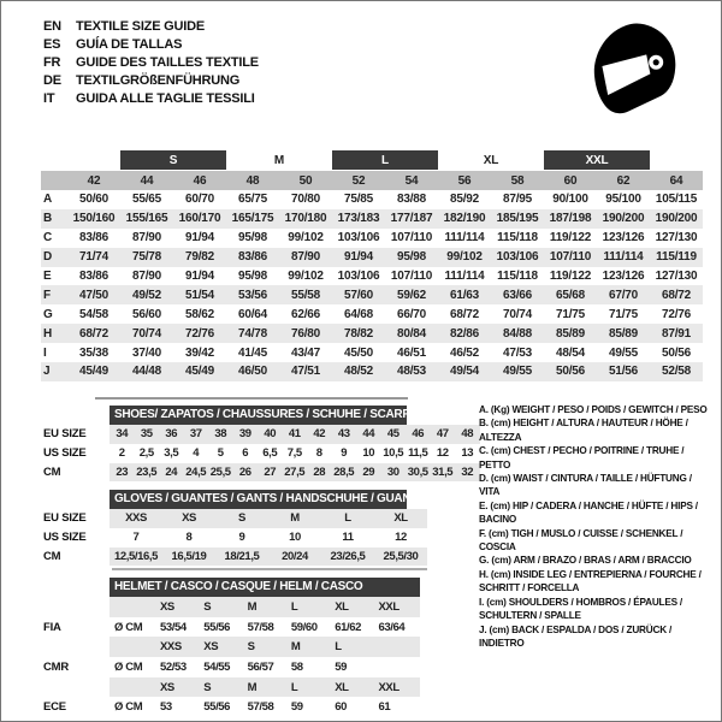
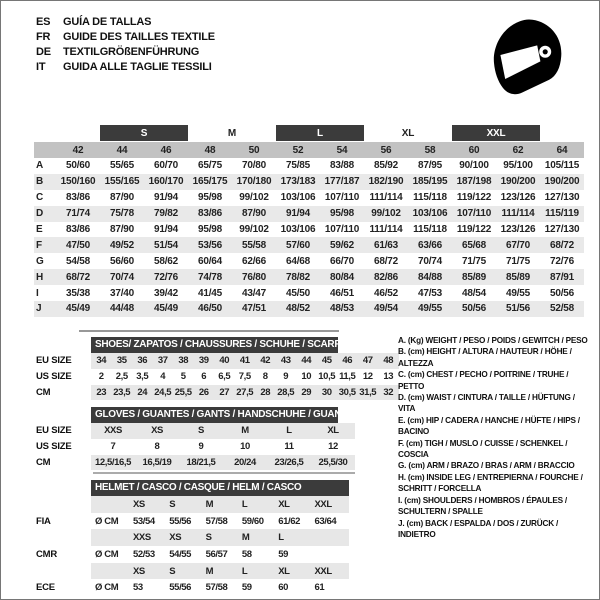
- EN
- TEXTILE SIZE GUIDE
  ES
  GUÍA DE TALLAS
  FR
  GUIDE DES TAILLES TEXTILE
  DE
  TEXTILGRÖßENFÜHRUNG
  IT
  GUIDA ALLE TAGLIE TESSILI
  S
  M
  L
  XL
  XXL
  42
  44
  46
  48
  50
  52
  54
  56
  58
  60
  62
  64
  A
  50/60
  55/65
  60/70
  65/75
  70/80
  75/85
  83/88
  85/92
  87/95
  90/100
  95/100
  105/115
  B
  150/160
  155/165
  160/170
  165/175
  170/180
  173/183
  177/187
  182/190
  185/195
  187/198
  190/200
  190/200
  C
  83/86
  87/90
  91/94
  95/98
  99/102
  103/106
  107/110
  111/114
  115/118
  119/122
  123/126
  127/130
  D
  71/74
  75/78
  79/82
  83/86
  87/90
  91/94
  95/98
  99/102
  103/106
  107/110
  111/114
  115/119
  E
  83/86
  87/90
  91/94
  95/98
  99/102
  103/106
  107/110
  111/114
  115/118
  119/122
  123/126
  127/130
  F
  47/50
  49/52
  51/54
  53/56
  55/58
  57/60
  59/62
  61/63
  63/66
  65/68
  67/70
  68/72
  G
  54/58
  56/60
  58/62
  60/64
  62/66
  64/68
  66/70
  68/72
  70/74
  71/75
  71/75
  72/76
  H
  68/72
  70/74
  72/76
  74/78
  76/80
  78/82
  80/84
  82/86
  84/88
  85/89
  85/89
  87/91
  I
  35/38
  37/40
  39/42
  41/45
  43/47
  45/50
  46/51
  46/52
  47/53
  48/54
  49/55
  50/56
  J
  45/49
  44/48
  45/49
  46/50
  47/51
  48/52
  48/53
  49/54
  49/55
  50/56
  51/56
  52/58
  SHOES/ ZAPATOS / CHAUSSURES / SCHUHE / SCARP
  EU SIZE
  34
  35
  36
  37
  38
  39
  40
  41
  42
  43
  44
  45
  46
  47
  48
  US SIZE
  2
  2,5
  3,5
  4
  5
  6
  6,5
  7,5
  8
  9
  10
  10,5
  11,5
  12
  13
  CM
  23
  23,5
  24
  24,5
  25,5
  26
  27
  27,5
  28
  28,5
  29
  30
  30,5
  31,5
  32
  GLOVES / GUANTES / GANTS / HANDSCHUHE / GUAN
  EU SIZE
  XXS
  XS
  S
  M
  L
  XL
  US SIZE
  7
  8
  9
  10
  11
  12
  CM
  12,5/16,5
  16,5/19
  18/21,5
  20/24
  23/26,5
  25,5/30
  HELMET / CASCO / CASQUE / HELM / CASCO
  XS
  S
  M
  L
  XL
  XXL
  FIA
  Ø CM
  53/54
  55/56
  57/58
  59/60
  61/62
  63/64
  XXS
  XS
  S
  M
  L
  CMR
  Ø CM
  52/53
  54/55
  56/57
  58
  59
  XS
  S
  M
  L
  XL
  XXL
  ECE
  Ø CM
  53
  55/56
  57/58
  59
  60
  61
  A. (Kg) WEIGHT / PESO / POIDS / GEWITCH / PESO
  B. (cm) HEIGHT / ALTURA / HAUTEUR / HÖHE / ALTEZZA
  C. (cm) CHEST / PECHO / POITRINE / TRUHE / PETTO
  D. (cm) WAIST / CINTURA / TAILLE / HÜFTUNG / VITA
  E. (cm) HIP / CADERA / HANCHE / HÜFTE / HIPS / BACINO
  F. (cm) TIGH / MUSLO / CUISSE / SCHENKEL / COSCIA
  G. (cm) ARM / BRAZO / BRAS / ARM / BRACCIO
  H. (cm) INSIDE LEG / ENTREPIERNA / FOURCHE / SCHRITT / FORCELLA
  I. (cm) SHOULDERS / HOMBROS / ÉPAULES / SCHULTERN / SPALLE
  J. (cm) BACK / ESPALDA / DOS / ZURÜCK / INDIETRO
